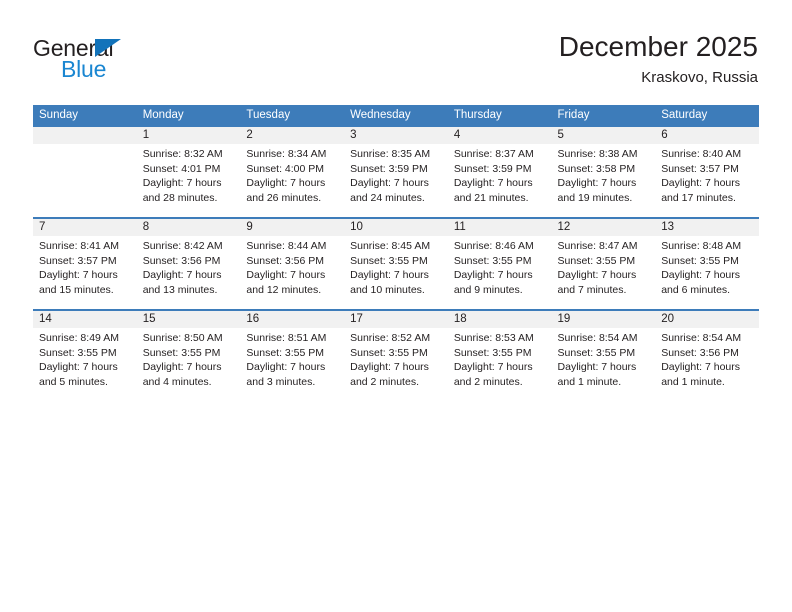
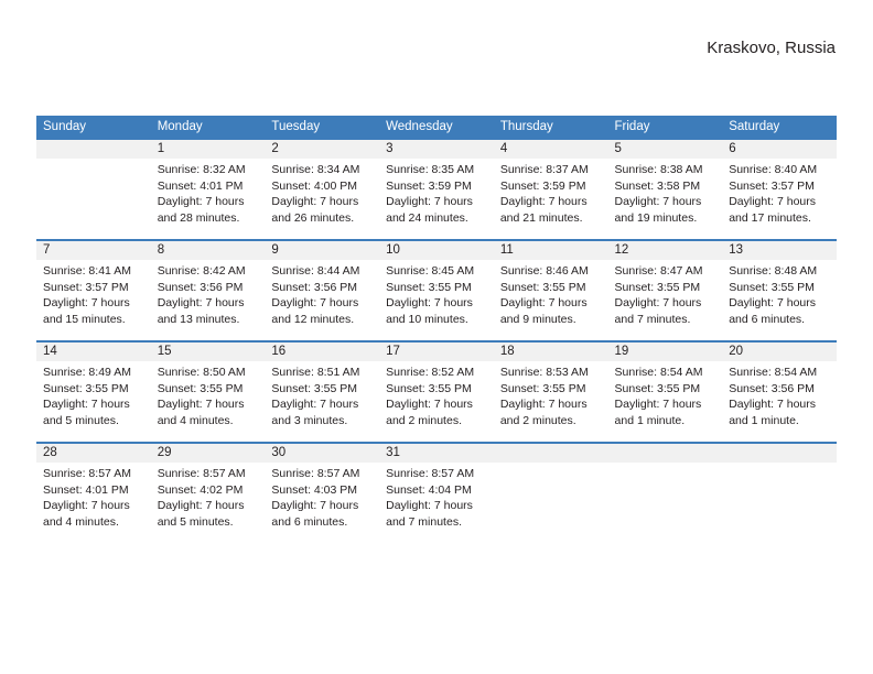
- General
- Blue
- December 2025
  Kraskovo, Russia
  Sunday	Monday	Tuesday	Wednesday	Thursday	Friday	Saturday
  	1Sunrise: 8:32 AMSunset: 4:01 PMDaylight: 7 hoursand 28 minutes.	2Sunrise: 8:34 AMSunset: 4:00 PMDaylight: 7 hoursand 26 minutes.	3Sunrise: 8:35 AMSunset: 3:59 PMDaylight: 7 hoursand 24 minutes.	4Sunrise: 8:37 AMSunset: 3:59 PMDaylight: 7 hoursand 21 minutes.	5Sunrise: 8:38 AMSunset: 3:58 PMDaylight: 7 hoursand 19 minutes.	6Sunrise: 8:40 AMSunset: 3:57 PMDaylight: 7 hoursand 17 minutes.
  7Sunrise: 8:41 AMSunset: 3:57 PMDaylight: 7 hoursand 15 minutes.	8Sunrise: 8:42 AMSunset: 3:56 PMDaylight: 7 hoursand 13 minutes.	9Sunrise: 8:44 AMSunset: 3:56 PMDaylight: 7 hoursand 12 minutes.	10Sunrise: 8:45 AMSunset: 3:55 PMDaylight: 7 hoursand 10 minutes.	11Sunrise: 8:46 AMSunset: 3:55 PMDaylight: 7 hoursand 9 minutes.	12Sunrise: 8:47 AMSunset: 3:55 PMDaylight: 7 hoursand 7 minutes.	13Sunrise: 8:48 AMSunset: 3:55 PMDaylight: 7 hoursand 6 minutes.
  14Sunrise: 8:49 AMSunset: 3:55 PMDaylight: 7 hoursand 5 minutes.	15Sunrise: 8:50 AMSunset: 3:55 PMDaylight: 7 hoursand 4 minutes.	16Sunrise: 8:51 AMSunset: 3:55 PMDaylight: 7 hoursand 3 minutes.	17Sunrise: 8:52 AMSunset: 3:55 PMDaylight: 7 hoursand 2 minutes.	18Sunrise: 8:53 AMSunset: 3:55 PMDaylight: 7 hoursand 2 minutes.	19Sunrise: 8:54 AMSunset: 3:55 PMDaylight: 7 hoursand 1 minute.	20Sunrise: 8:54 AMSunset: 3:56 PMDaylight: 7 hoursand 1 minute.
+ 28Sunrise: 8:57 AMSunset: 4:01 PMDaylight: 7 hoursand 4 minutes.	29Sunrise: 8:57 AMSunset: 4:02 PMDaylight: 7 hoursand 5 minutes.	30Sunrise: 8:57 AMSunset: 4:03 PMDaylight: 7 hoursand 6 minutes.	31Sunrise: 8:57 AMSunset: 4:04 PMDaylight: 7 hoursand 7 minutes.
